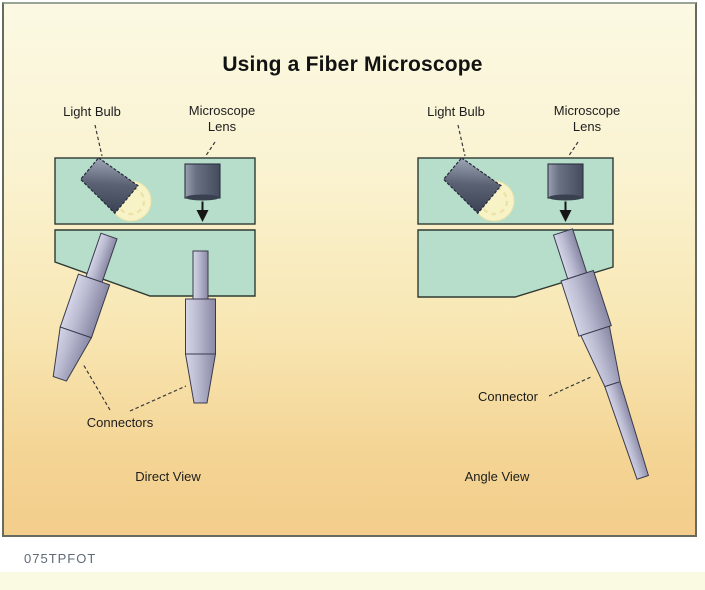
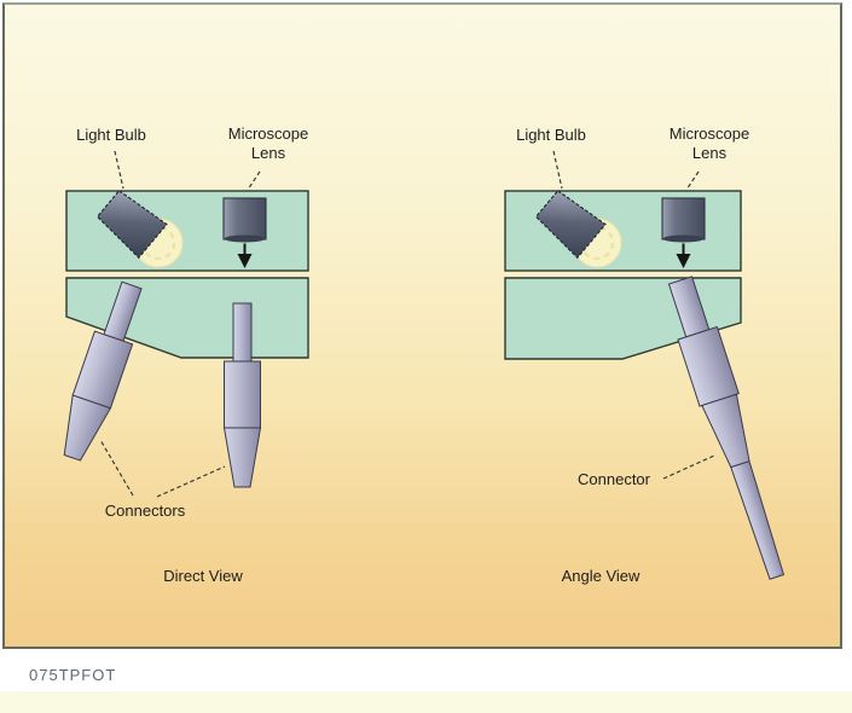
- Using a Fiber Microscope
  Light Bulb
  Microscope
  Lens
  Connectors
  Direct View
  Light Bulb
  Microscope
  Lens
  Connector
  Angle View
  075TPFOT
